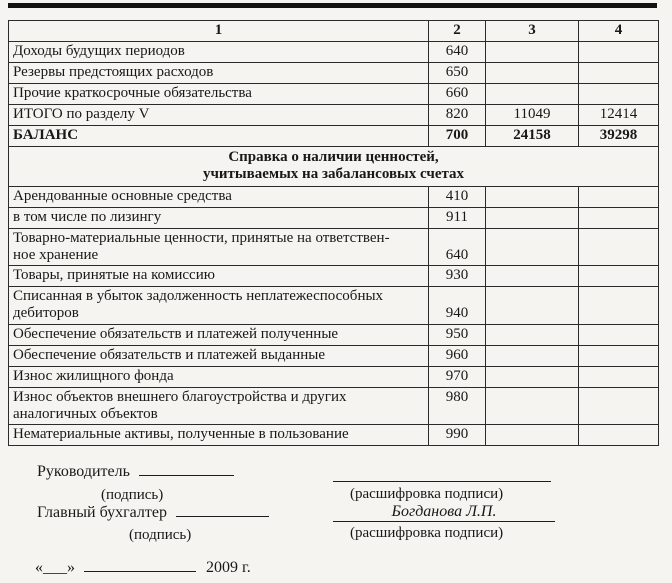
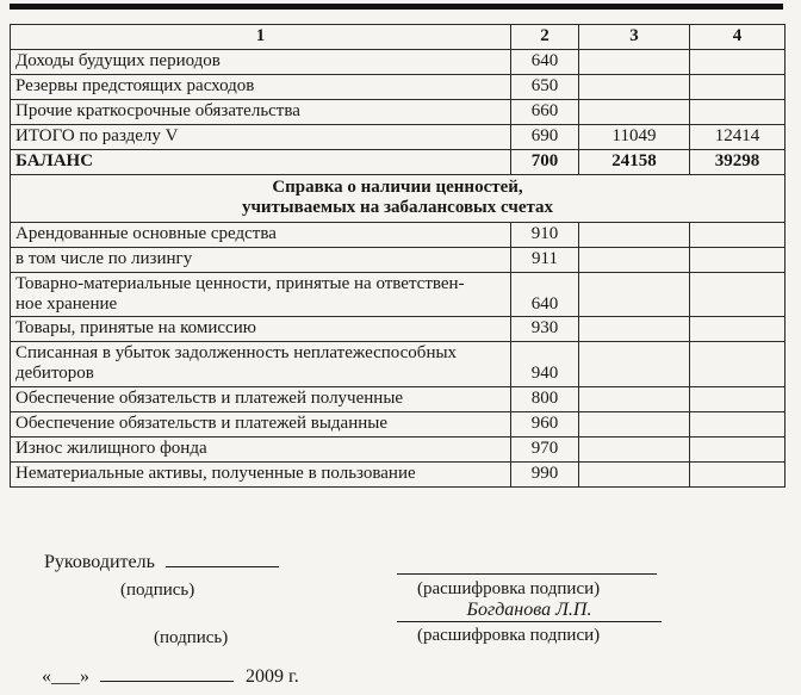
  1	2	3	4
  Доходы будущих периодов	640
  Резервы предстоящих расходов	650
  Прочие краткосрочные обязательства	660
- ИТОГО по разделу V	820	11049	12414
+ ИТОГО по разделу V	690	11049	12414
  БАЛАНС	700	24158	39298
  Справка о наличии ценностей, учитываемых на забалансовых счетах
- Арендованные основные средства	410
+ Арендованные основные средства	910
  в том числе по лизингу	911
  Товарно-материальные ценности, принятые на ответствен-ное хранение	640
  Товары, принятые на комиссию	930
  Списанная в убыток задолженность неплатежеспособныхдебиторов	940
- Обеспечение обязательств и платежей полученные	950
+ Обеспечение обязательств и платежей полученные	800
  Обеспечение обязательств и платежей выданные	960
  Износ жилищного фонда	970
- Износ объектов внешнего благоустройства и другиханалогичных объектов	980
  Нематериальные активы, полученные в пользование	990
  Руководитель
  (подпись)
  (расшифровка подписи)
- Главный бухгалтер
  Богданова Л.П.
  (подпись)
  (расшифровка подписи)
  «___» 2009 г.
